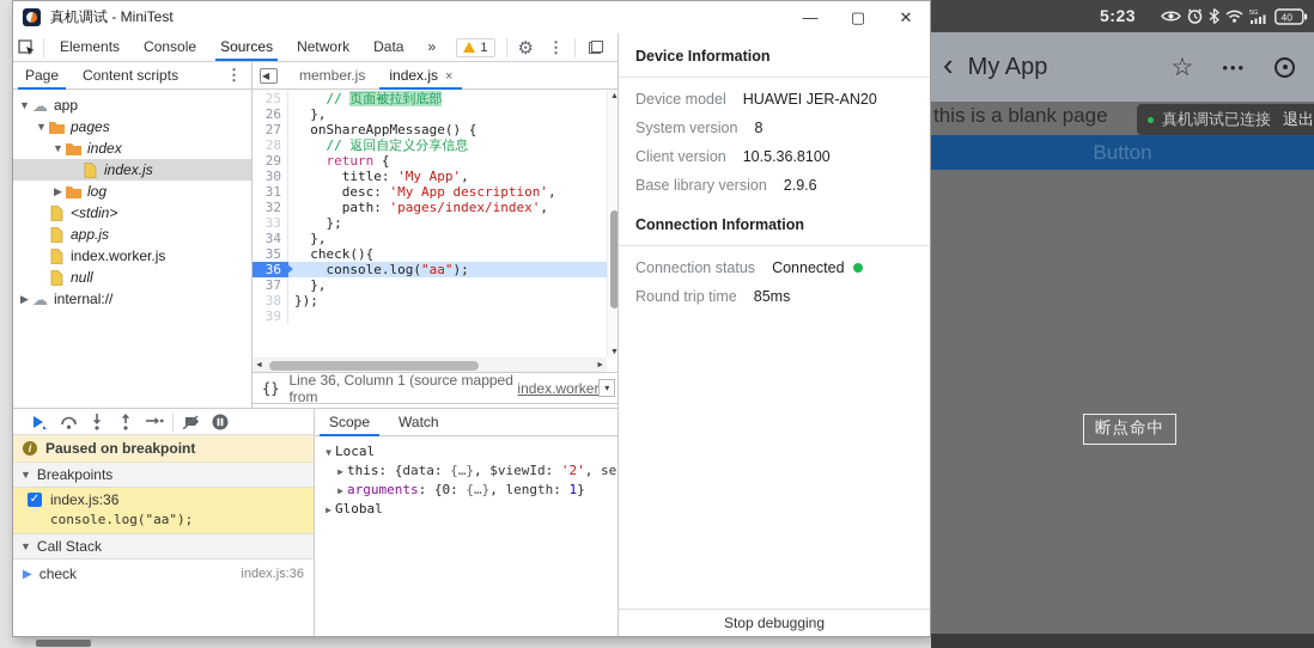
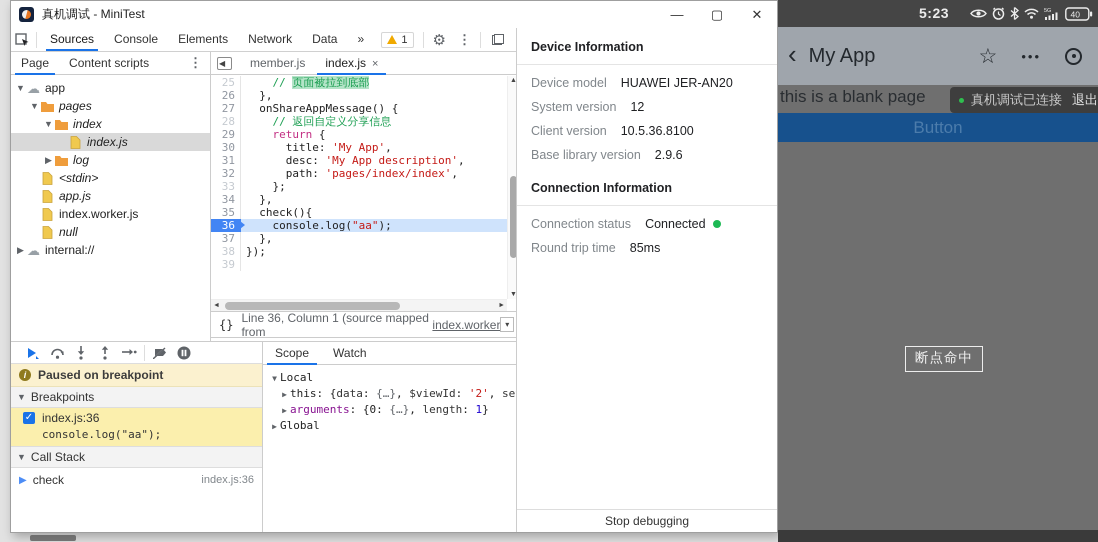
  真机调试 - MiniTest
  —
  ▢
  ✕
- Elements
+ Sources
  Console
- Sources
+ Elements
  Network
  Data
  »
  1
  ⚙
  ⋮
  Page
  Content scripts
  ⋮
  ▼
  ☁
  app
  ▼
  pages
  ▼
  index
  index.js
  ▶
  log
  <stdin>
  app.js
  index.worker.js
  null
  ▶
  ☁
  internal://
  ◀
  member.js
  index.js ×
  25
  // 页面被拉到底部
  26
  },
  27
  onShareAppMessage() {
  28
  // 返回自定义分享信息
  29
  return {
  30
  title: 'My App',
  31
  desc: 'My App description',
  32
  path: 'pages/index/index',
  33
  };
  34
  },
  35
  check(){
  36
  console.log("aa");
  37
  },
  38
  });
  39
  {}
  Line 36, Column 1 (source mapped from
  index.worker
  ▾
  i
  Paused on breakpoint
  ▼
  Breakpoints
  ✓
  index.js:36
  console.log("aa");
  ▼
  Call Stack
  ▶
  check
  index.js:36
  Scope
  Watch
  ▼
  Local
  ▶
  this: {data: {…}, $viewId: '2', se
  ▶
  arguments: {0: {…}, length: 1}
  ▶
  Global
  Device Information
  Device model
  HUAWEI JER-AN20
  System version
- 8
+ 12
  Client version
  10.5.36.8100
  Base library version
  2.9.6
  Connection Information
  Connection status
  Connected
  Round trip time
  85ms
  Stop debugging
  5:23
  40
  ‹
  My App
  ☆
  •••
  this is a blank page
  真机调试已连接
  退出
  Button
  断点命中
